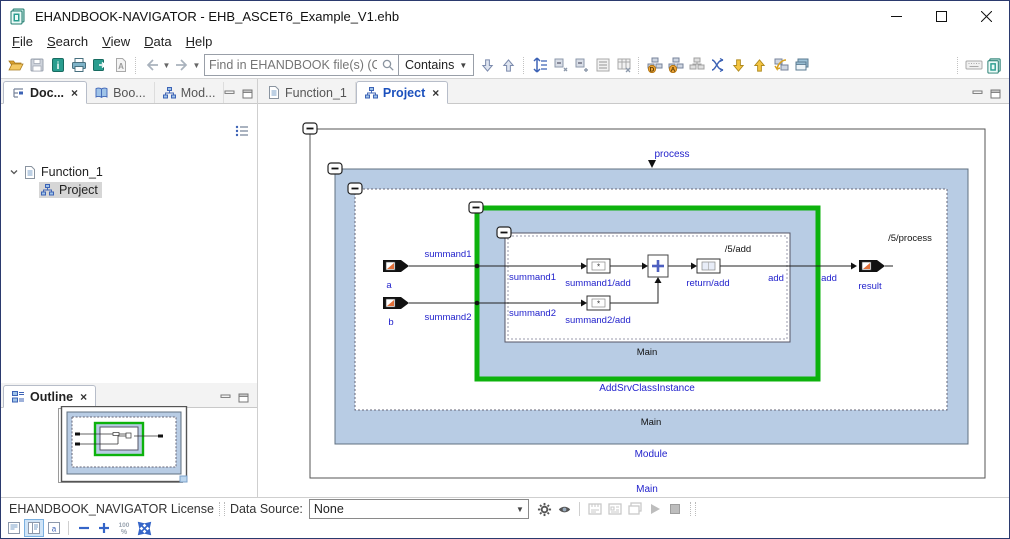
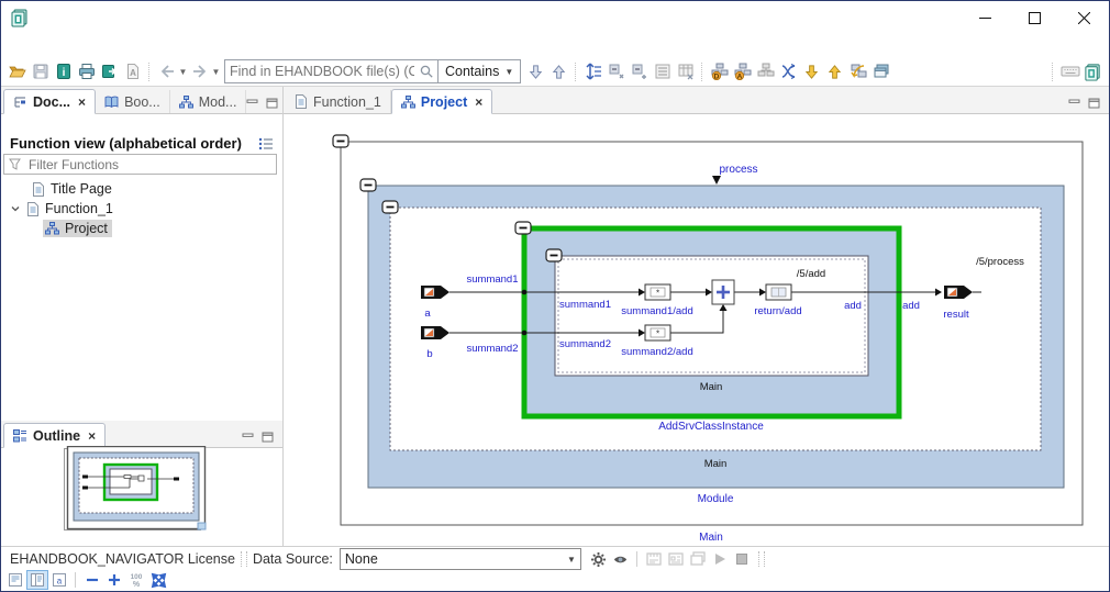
- EHANDBOOK-NAVIGATOR - EHB_ASCET6_Example_V1.ehb
- File
- Search
- View
- Data
- Help
  i
  A
  ▼
  ▼
  Find in EHANDBOOK file(s) (C
  Contains
  ▼
  Doc...
  ×
  Boo...
  Mod...
+ Function view (alphabetical order)
+ Filter Functions
+ Title Page
  Function_1
  Project
  Outline
  ×
  Function_1
  Project
  ×
  process
  *
  *
  summand1
  summand2
  a
  b
  summand1
  summand2
  summand1/add
  summand2/add
  return/add
  add
  add
  result
  /5/add
  /5/process
  Main
  Main
  AddSrvClassInstance
  Module
  Main
  EHANDBOOK_NAVIGATOR License
  Data Source:
  None
  ▼
  a
